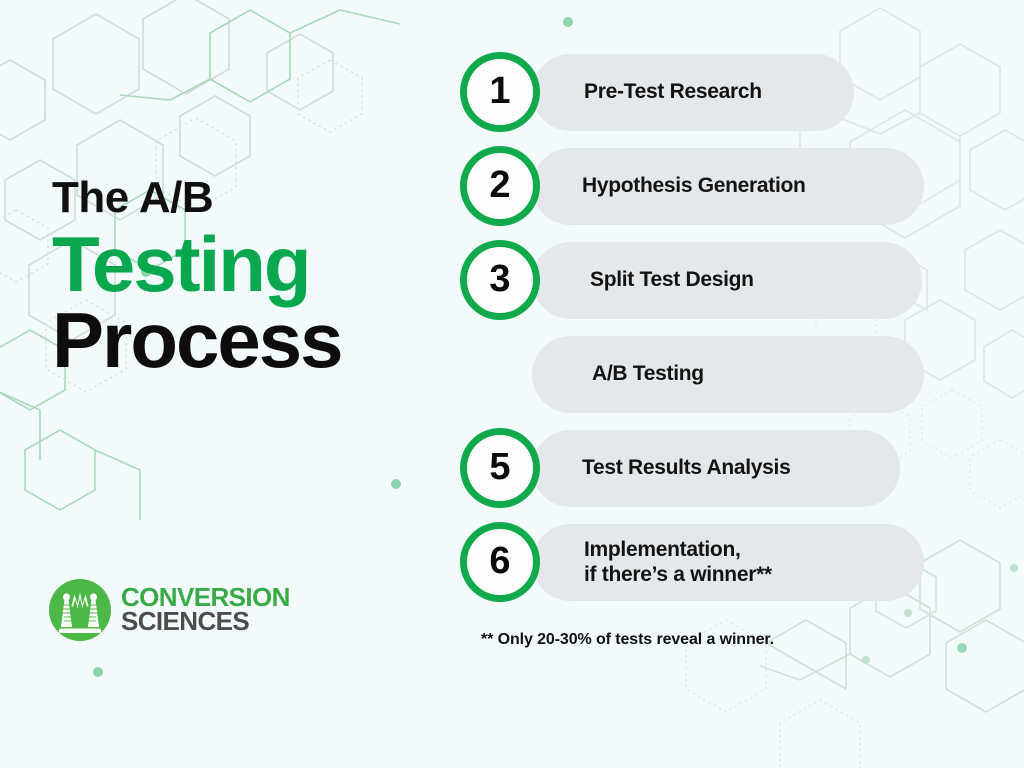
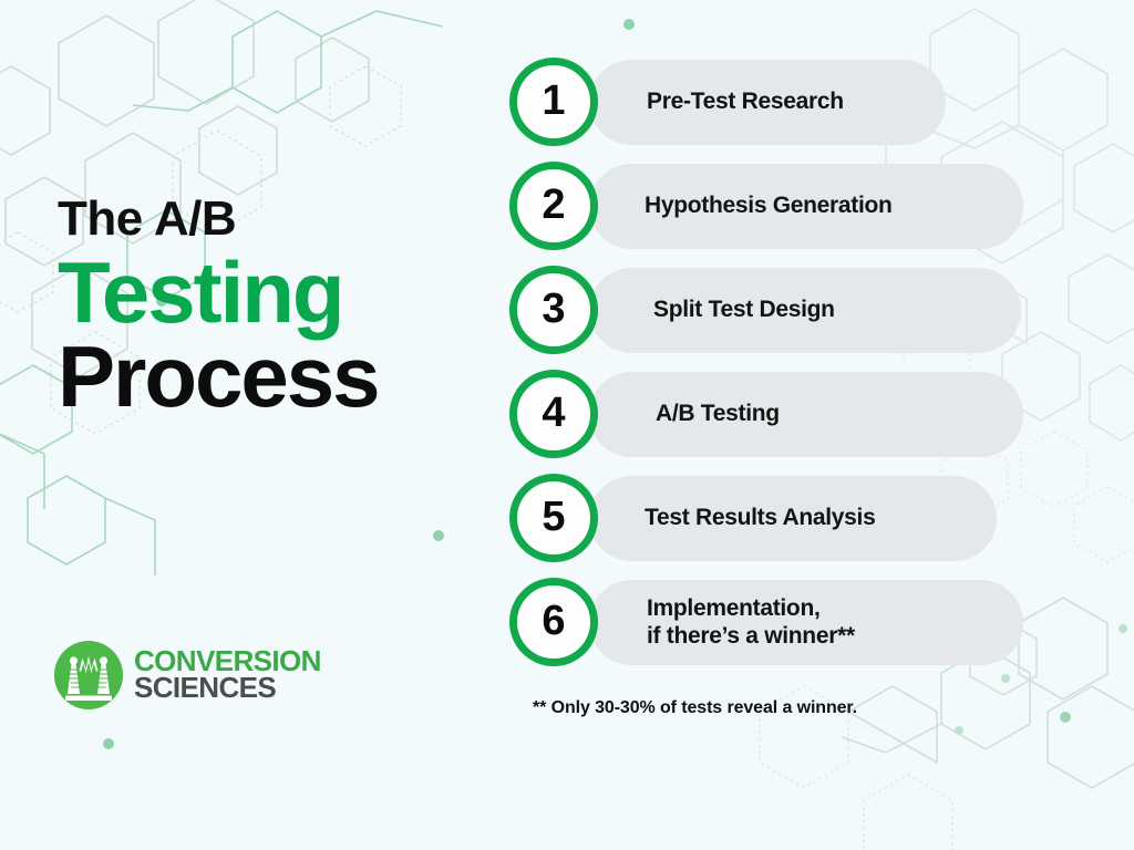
  The A/B
  Testing
  Process
  CONVERSION
  SCIENCES
  Pre-Test Research
  1
  Hypothesis Generation
  2
  Split Test Design
  3
  A/B Testing
+ 4
  Test Results Analysis
  5
  Implementation,
  if there’s a winner**
  6
- ** Only 20-30% of tests reveal a winner.
+ ** Only 30-30% of tests reveal a winner.
